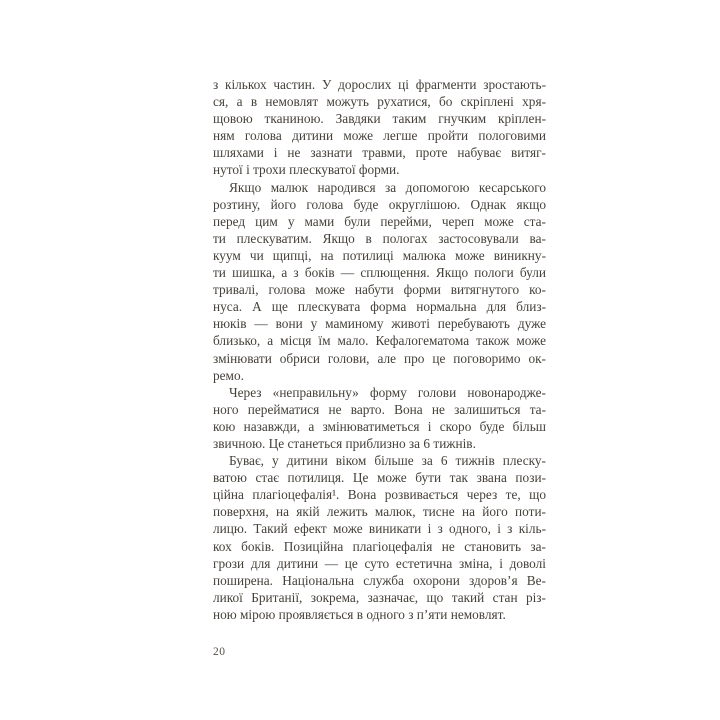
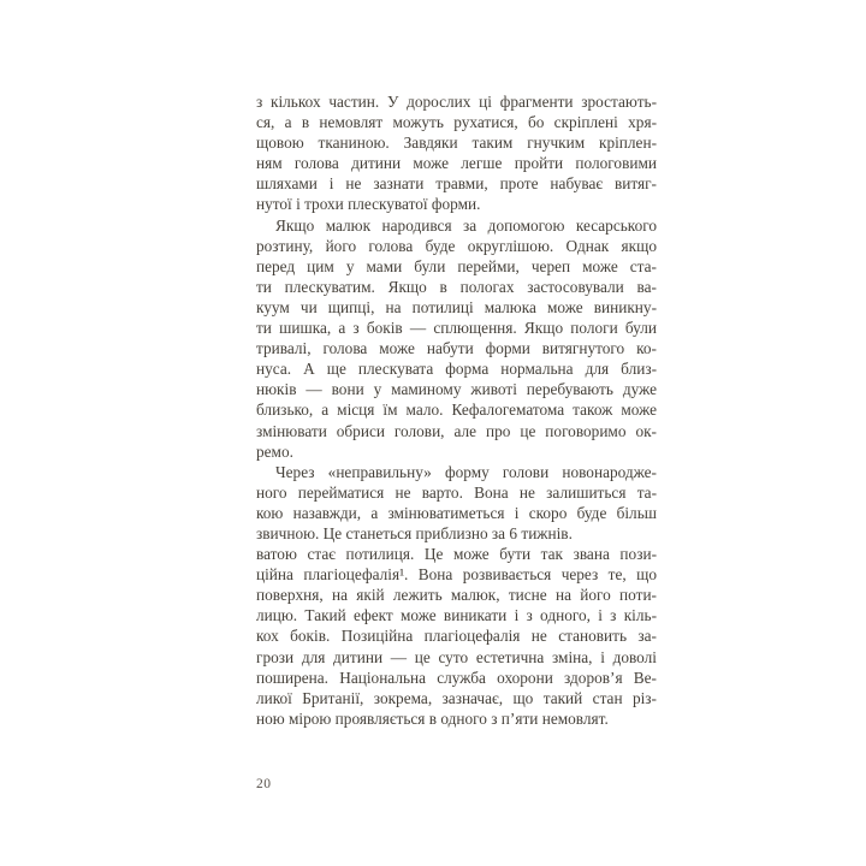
  з кількох частин. У дорослих ці фрагменти зростають-
  ся, а в немовлят можуть рухатися, бо скріплені хря-
  щовою тканиною. Завдяки таким гнучким кріплен-
  ням голова дитини може легше пройти пологовими
  шляхами і не зазнати травми, проте набуває витяг-
  нутої і трохи плескуватої форми.
  Якщо малюк народився за допомогою кесарського
  розтину, його голова буде округлішою. Однак якщо
  перед цим у мами були перейми, череп може ста-
  ти плескуватим. Якщо в пологах застосовували ва-
  куум чи щипці, на потилиці малюка може виникну-
  ти шишка, а з боків — сплющення. Якщо пологи були
  тривалі, голова може набути форми витягнутого ко-
  нуса. А ще плескувата форма нормальна для близ-
  нюків — вони у маминому животі перебувають дуже
  близько, а місця їм мало. Кефалогематома також може
  змінювати обриси голови, але про це поговоримо ок-
  ремо.
  Через «неправильну» форму голови новонародже-
  ного перейматися не варто. Вона не залишиться та-
  кою назавжди, а змінюватиметься і скоро буде більш
  звичною. Це станеться приблизно за 6 тижнів.
- Буває, у дитини віком більше за 6 тижнів плеску-
  ватою стає потилиця. Це може бути так звана пози-
  ційна плагіоцефалія¹. Вона розвивається через те, що
  поверхня, на якій лежить малюк, тисне на його поти-
  лицю. Такий ефект може виникати і з одного, і з кіль-
  кох боків. Позиційна плагіоцефалія не становить за-
  грози для дитини — це суто естетична зміна, і доволі
  поширена. Національна служба охорони здоров’я Ве-
  ликої Британії, зокрема, зазначає, що такий стан різ-
  ною мірою проявляється в одного з п’яти немовлят.
  20
